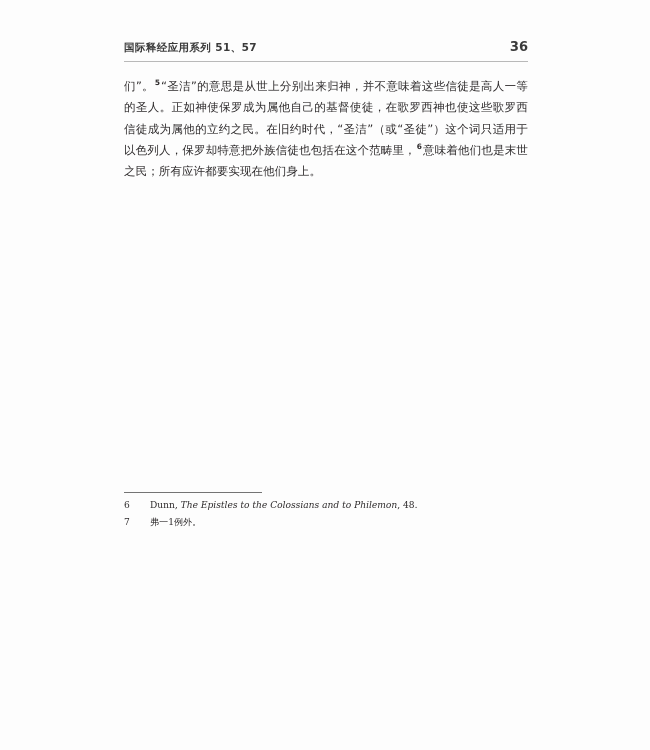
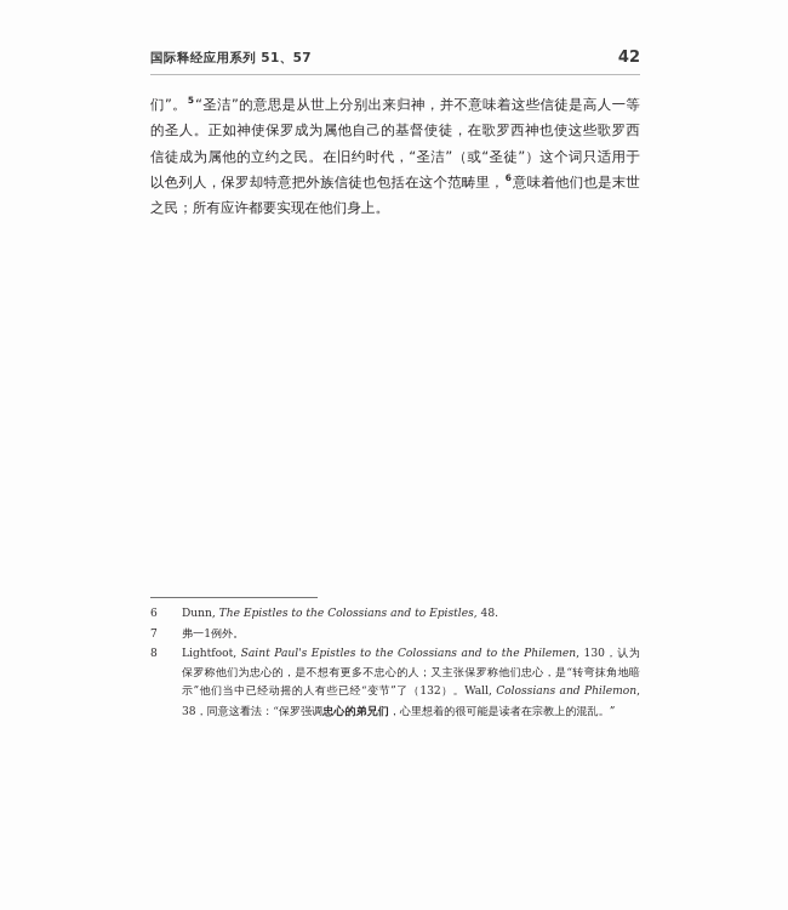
  国际释经应用系列 51、57
- 36
+ 42
  们”。5“圣洁”的意思是从世上分别出来归神，并不意味着这些信徒是高人一等的圣人。正如神使保罗成为属他自己的基督使徒，在歌罗西神也使这些歌罗西信徒成为属他的立约之民。在旧约时代，“圣洁”（或“圣徒”）这个词只适用于以色列人，保罗却特意把外族信徒也包括在这个范畴里，6意味着他们也是末世之民；所有应许都要实现在他们身上。
  6
- Dunn, The Epistles to the Colossians and to Philemon, 48.
+ Dunn, The Epistles to the Colossians and to Epistles, 48.
  7
  弗一1例外。
+ 8
+ Lightfoot, Saint Paul's Epistles to the Colossians and to the Philemen, 130，认为保罗称他们为忠心的，是不想有更多不忠心的人；又主张保罗称他们忠心，是“转弯抹角地暗示”他们当中已经动摇的人有些已经“变节”了（132）。Wall, Colossians and Philemon, 38，同意这看法：“保罗强调忠心的弟兄们，心里想着的很可能是读者在宗教上的混乱。”
